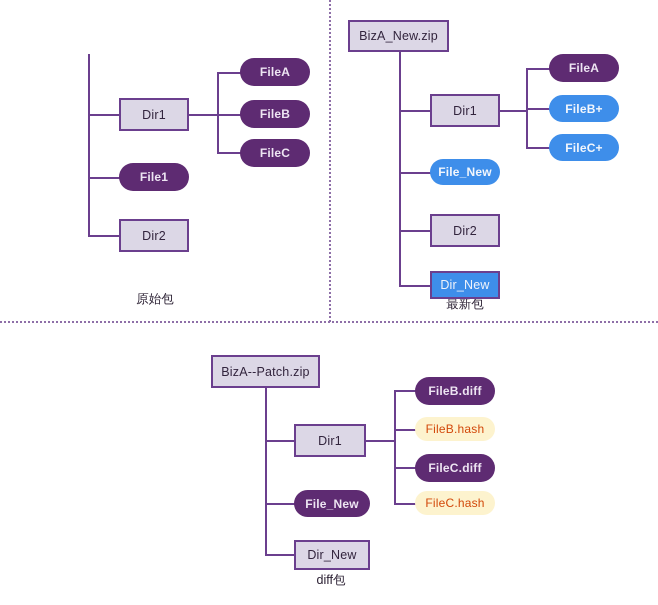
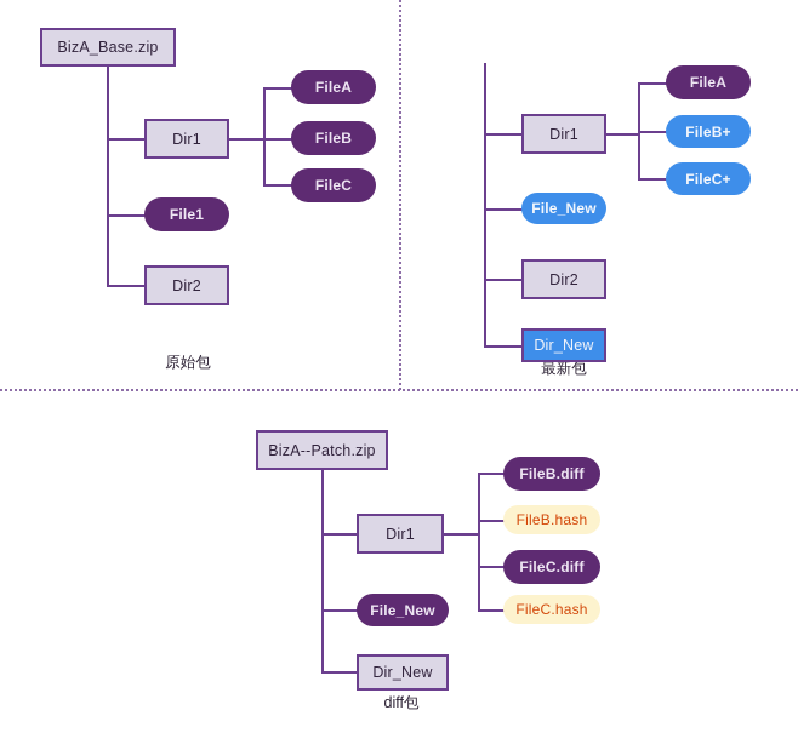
+ BizA_Base.zip
  Dir1
  File1
  Dir2
  FileA
  FileB
  FileC
  原始包
- BizA_New.zip
  Dir1
  File_New
  Dir2
  Dir_New
  FileA
  FileB+
  FileC+
  最新包
  BizA--Patch.zip
  Dir1
  File_New
  Dir_New
  FileB.diff
  FileB.hash
  FileC.diff
  FileC.hash
  diff包
